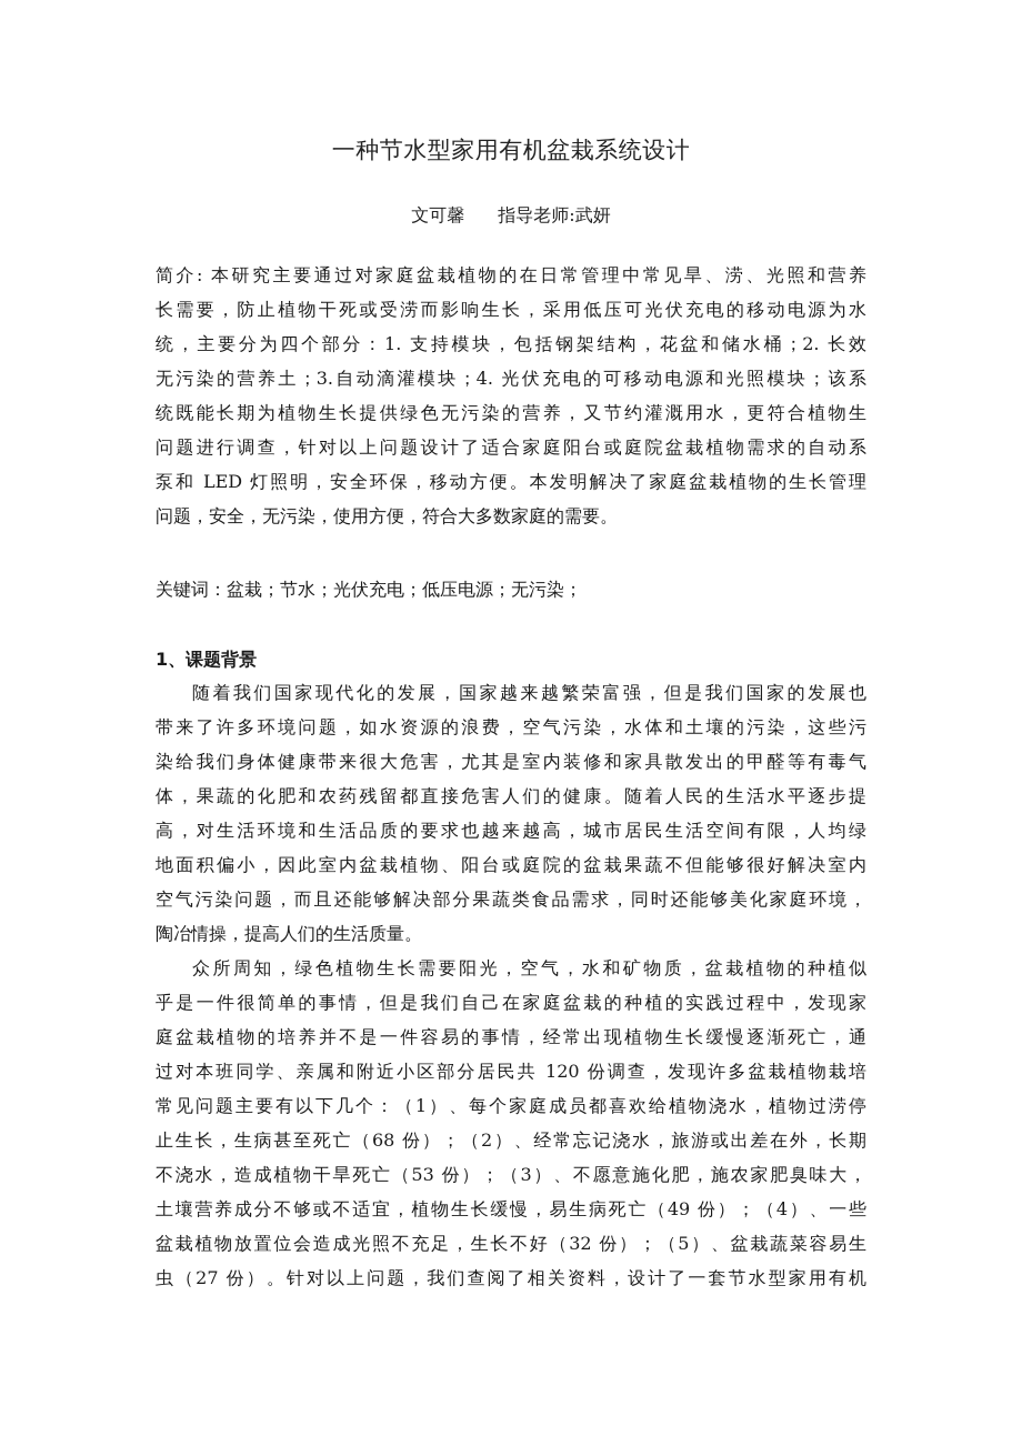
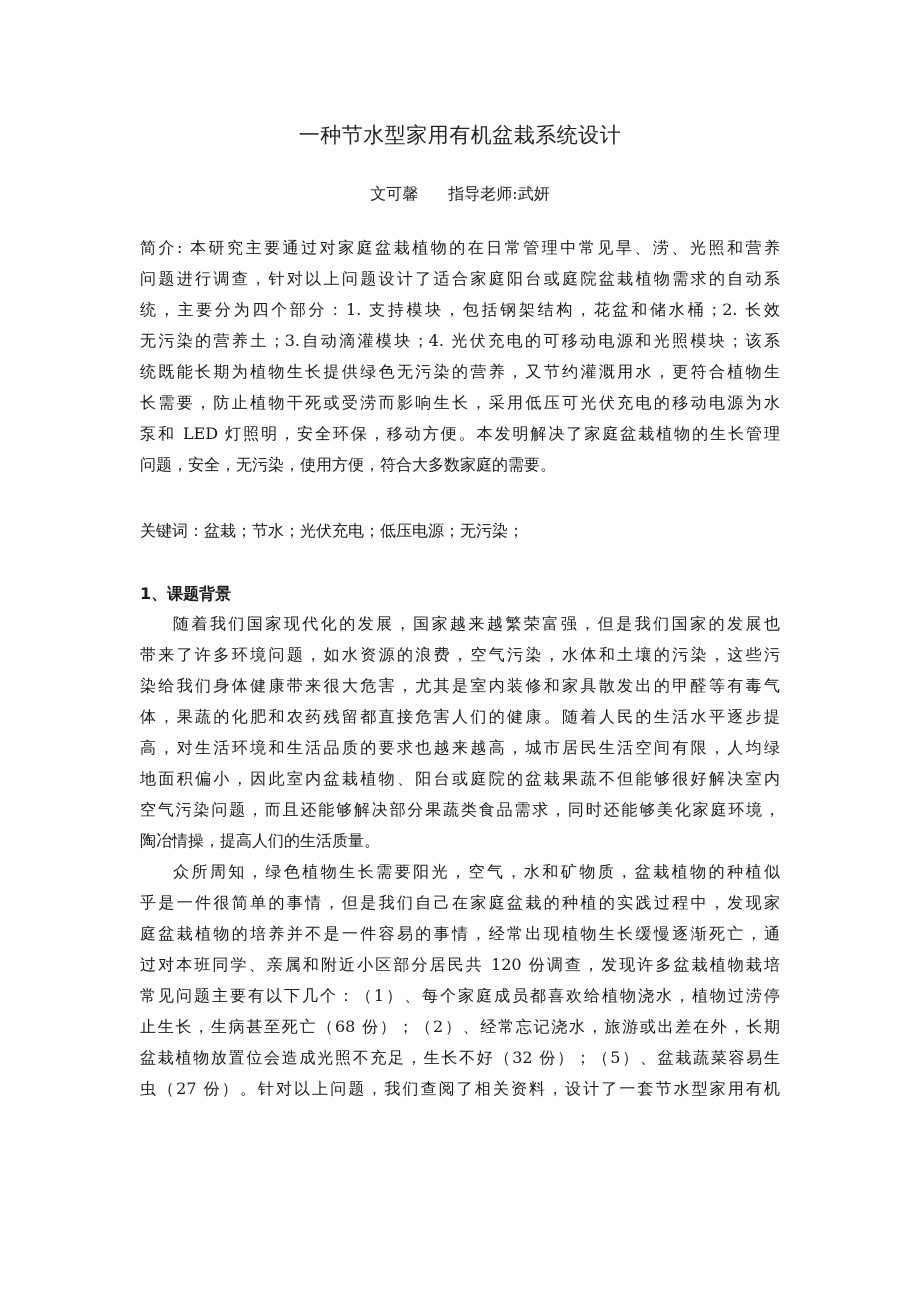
  一种节水型家用有机盆栽系统设计
  文可馨 指导老师:武妍
  简介: 本研究主要通过对家庭盆栽植物的在日常管理中常见旱、涝、光照和营养
- 长需要，防止植物干死或受涝而影响生长，采用低压可光伏充电的移动电源为水
+ 问题进行调查，针对以上问题设计了适合家庭阳台或庭院盆栽植物需求的自动系
  统，主要分为四个部分：1. 支持模块，包括钢架结构，花盆和储水桶；2. 长效
  无污染的营养土；3.自动滴灌模块；4. 光伏充电的可移动电源和光照模块；该系
  统既能长期为植物生长提供绿色无污染的营养，又节约灌溉用水，更符合植物生
- 问题进行调查，针对以上问题设计了适合家庭阳台或庭院盆栽植物需求的自动系
+ 长需要，防止植物干死或受涝而影响生长，采用低压可光伏充电的移动电源为水
  泵和 LED 灯照明，安全环保，移动方便。本发明解决了家庭盆栽植物的生长管理
  问题，安全，无污染，使用方便，符合大多数家庭的需要。
  关键词：盆栽；节水；光伏充电；低压电源；无污染；
  1、课题背景
  随着我们国家现代化的发展，国家越来越繁荣富强，但是我们国家的发展也
  带来了许多环境问题，如水资源的浪费，空气污染，水体和土壤的污染，这些污
  染给我们身体健康带来很大危害，尤其是室内装修和家具散发出的甲醛等有毒气
  体，果蔬的化肥和农药残留都直接危害人们的健康。随着人民的生活水平逐步提
  高，对生活环境和生活品质的要求也越来越高，城市居民生活空间有限，人均绿
  地面积偏小，因此室内盆栽植物、阳台或庭院的盆栽果蔬不但能够很好解决室内
  空气污染问题，而且还能够解决部分果蔬类食品需求，同时还能够美化家庭环境，
  陶冶情操，提高人们的生活质量。
  众所周知，绿色植物生长需要阳光，空气，水和矿物质，盆栽植物的种植似
  乎是一件很简单的事情，但是我们自己在家庭盆栽的种植的实践过程中，发现家
  庭盆栽植物的培养并不是一件容易的事情，经常出现植物生长缓慢逐渐死亡，通
  过对本班同学、亲属和附近小区部分居民共 120 份调查，发现许多盆栽植物栽培
  常见问题主要有以下几个：（1）、每个家庭成员都喜欢给植物浇水，植物过涝停
  止生长，生病甚至死亡（68 份）；（2）、经常忘记浇水，旅游或出差在外，长期
- 不浇水，造成植物干旱死亡（53 份）；（3）、不愿意施化肥，施农家肥臭味大，
- 土壤营养成分不够或不适宜，植物生长缓慢，易生病死亡（49 份）；（4）、一些
  盆栽植物放置位会造成光照不充足，生长不好（32 份）；（5）、盆栽蔬菜容易生
  虫（27 份）。针对以上问题，我们查阅了相关资料，设计了一套节水型家用有机
